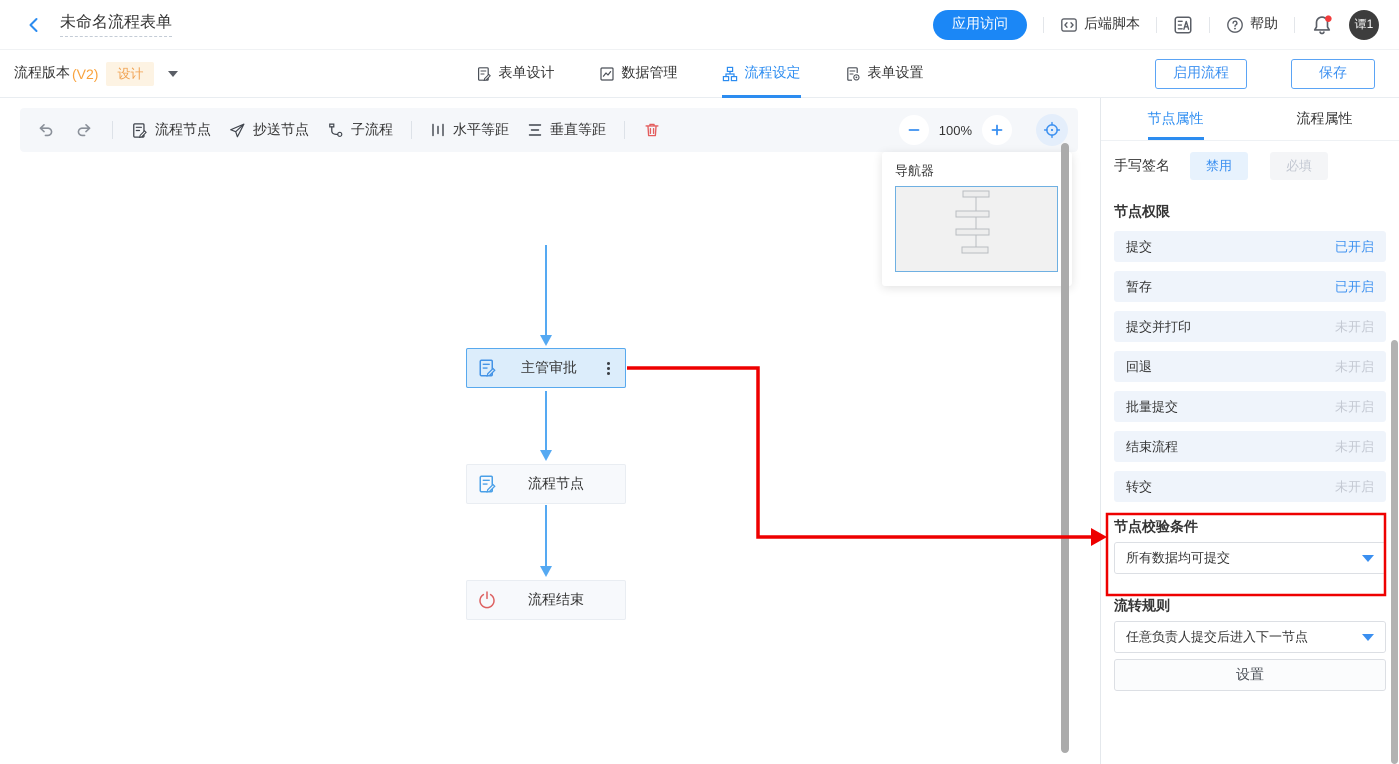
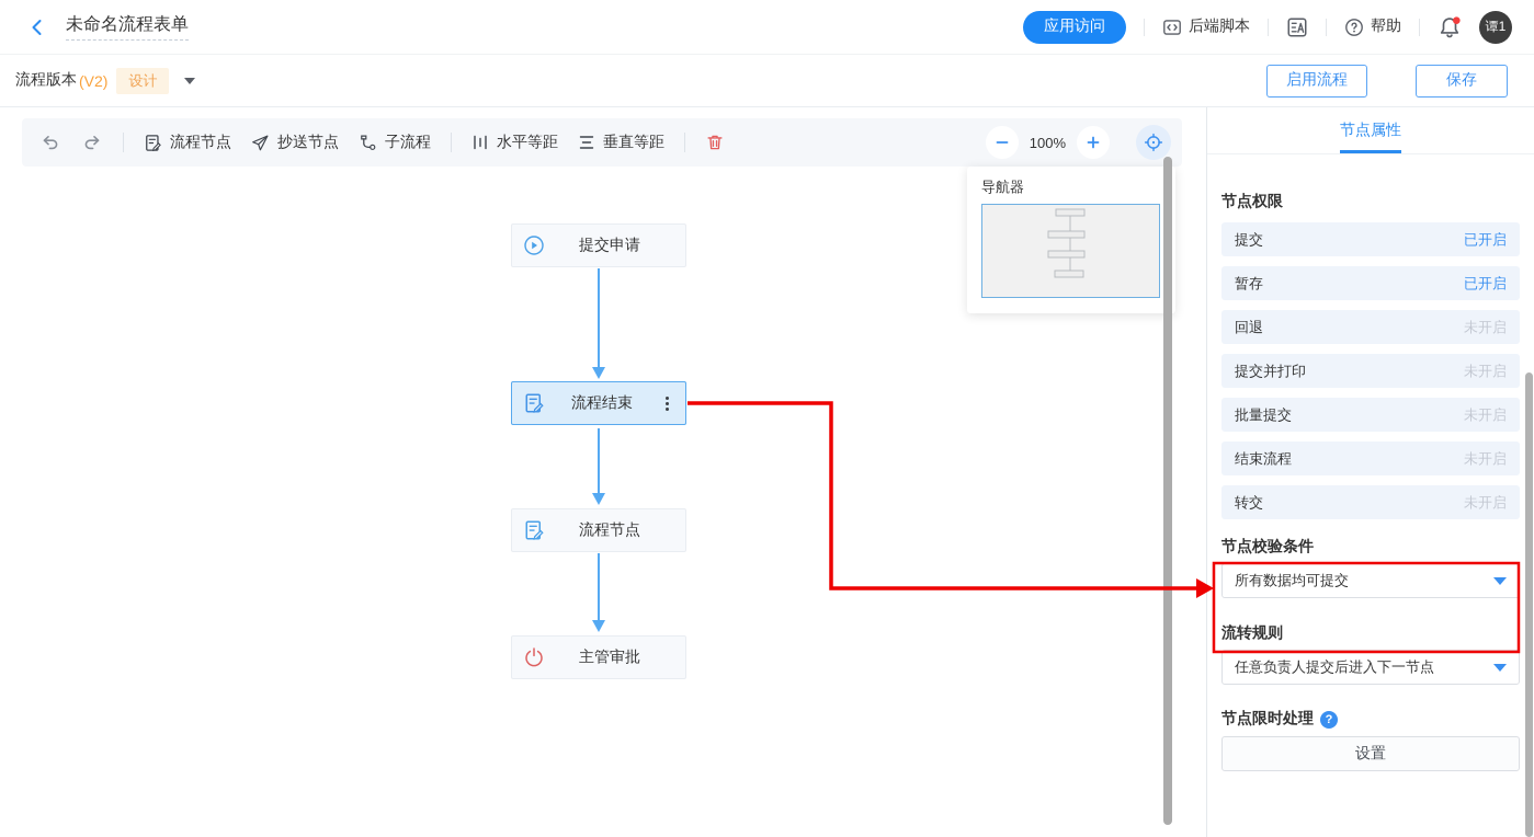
  未命名流程表单
  应用访问
  后端脚本
  帮助
  谭1
  流程版本
  (V2)
  设计
- 表单设计
- 数据管理
- 流程设定
- 表单设置
  启用流程
  保存
  流程节点
  抄送节点
  子流程
  水平等距
  垂直等距
  100%
+ 提交申请
- 主管审批
+ 流程结束
  流程节点
- 流程结束
+ 主管审批
  导航器
  节点属性
- 流程属性
- 手写签名
- 禁用
- 必填
  节点权限
  提交
  已开启
  暂存
  已开启
- 提交并打印
+ 回退
  未开启
- 回退
+ 提交并打印
  未开启
  批量提交
  未开启
  结束流程
  未开启
  转交
  未开启
  节点校验条件
  所有数据均可提交
  流转规则
  任意负责人提交后进入下一节点
+ 节点限时处理
+ ?
  设置
